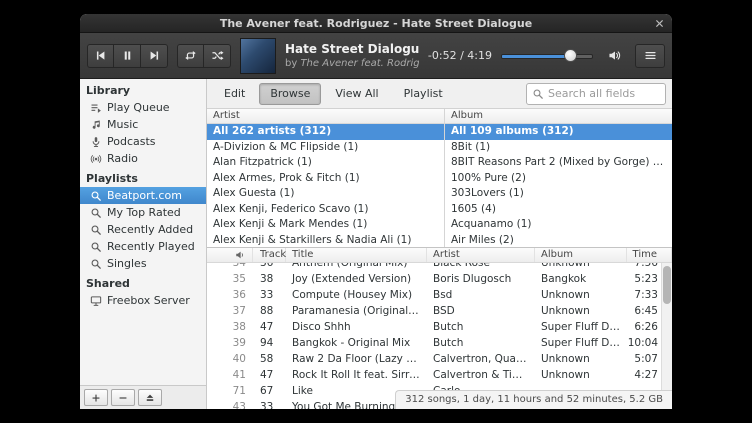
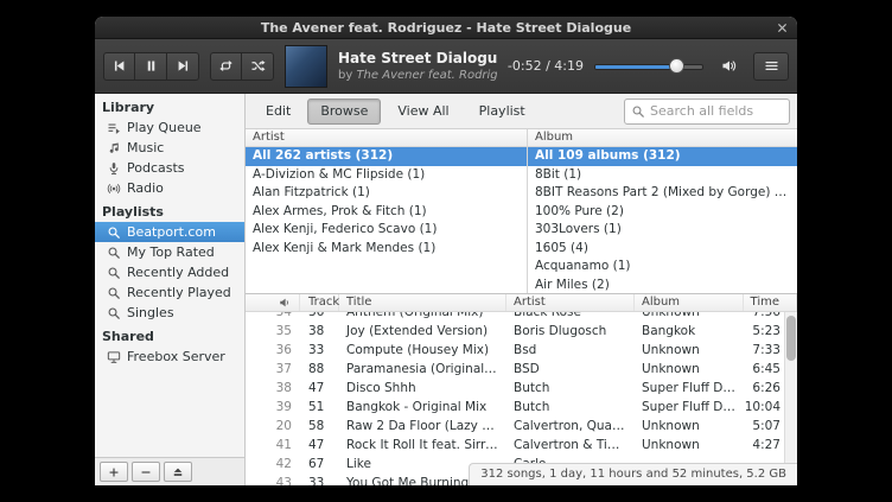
  The Avener feat. Rodriguez - Hate Street Dialogue
  Hate Street Dialogu
  by The Avener feat. Rodrig
  -0:52 / 4:19
  Library
  Play Queue
  Music
  Podcasts
  Radio
  Playlists
  Beatport.com
  My Top Rated
  Recently Added
  Recently Played
  Singles
  Shared
  Freebox Server
  Edit
  Browse
  View All
  Playlist
  Search all fields
  Artist
  All 262 artists (312)
  A-Divizion & MC Flipside (1)
  Alan Fitzpatrick (1)
  Alex Armes, Prok & Fitch (1)
- Alex Guesta (1)
  Alex Kenji, Federico Scavo (1)
  Alex Kenji & Mark Mendes (1)
- Alex Kenji & Starkillers & Nadia Ali (1)
  Album
  All 109 albums (312)
  8Bit (1)
  8BIT Reasons Part 2 (Mixed by Gorge) (1)
  100% Pure (2)
  303Lovers (1)
  1605 (4)
  Acquanamo (1)
  Air Miles (2)
  Track
  Title
  Artist
  Album
  Time
  34
  36
  Anthem (Original Mix)
  Black Rose
  Unknown
  7:56
  35
  38
  Joy (Extended Version)
  Boris Dlugosch
  Bangkok
  5:23
  36
  33
  Compute (Housey Mix)
  Bsd
  Unknown
  7:33
  37
  88
  Paramanesia (Original Mix
  BSD
  Unknown
  6:45
  38
  47
  Disco Shhh
  Butch
  Super Fluff Disco
  6:26
  39
- 94
+ 51
  Bangkok - Original Mix
  Butch
  Super Fluff Disco
  10:04
- 40
+ 20
  58
  Raw 2 Da Floor (Lazy Rich
  Calvertron, Qualver
  Unknown
  5:07
  41
  47
  Rock It Roll It feat. Sirreal
  Calvertron & Tim H
  Unknown
  4:27
- 71
+ 42
  67
  Like
  43
  33
  312 songs, 1 day, 11 hours and 52 minutes, 5.2 GB
